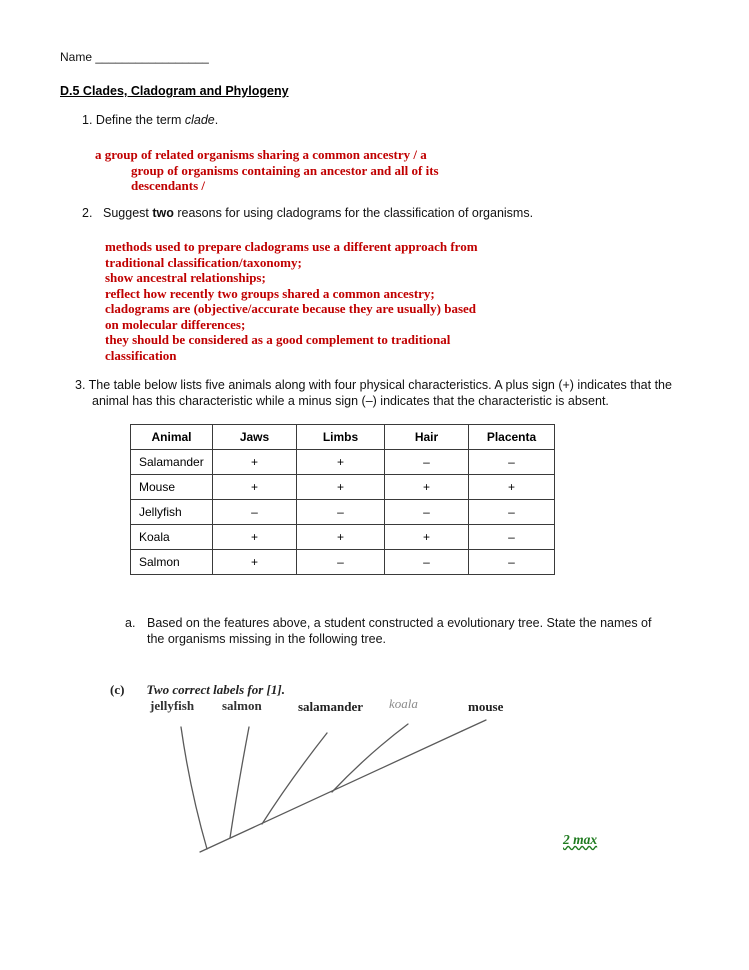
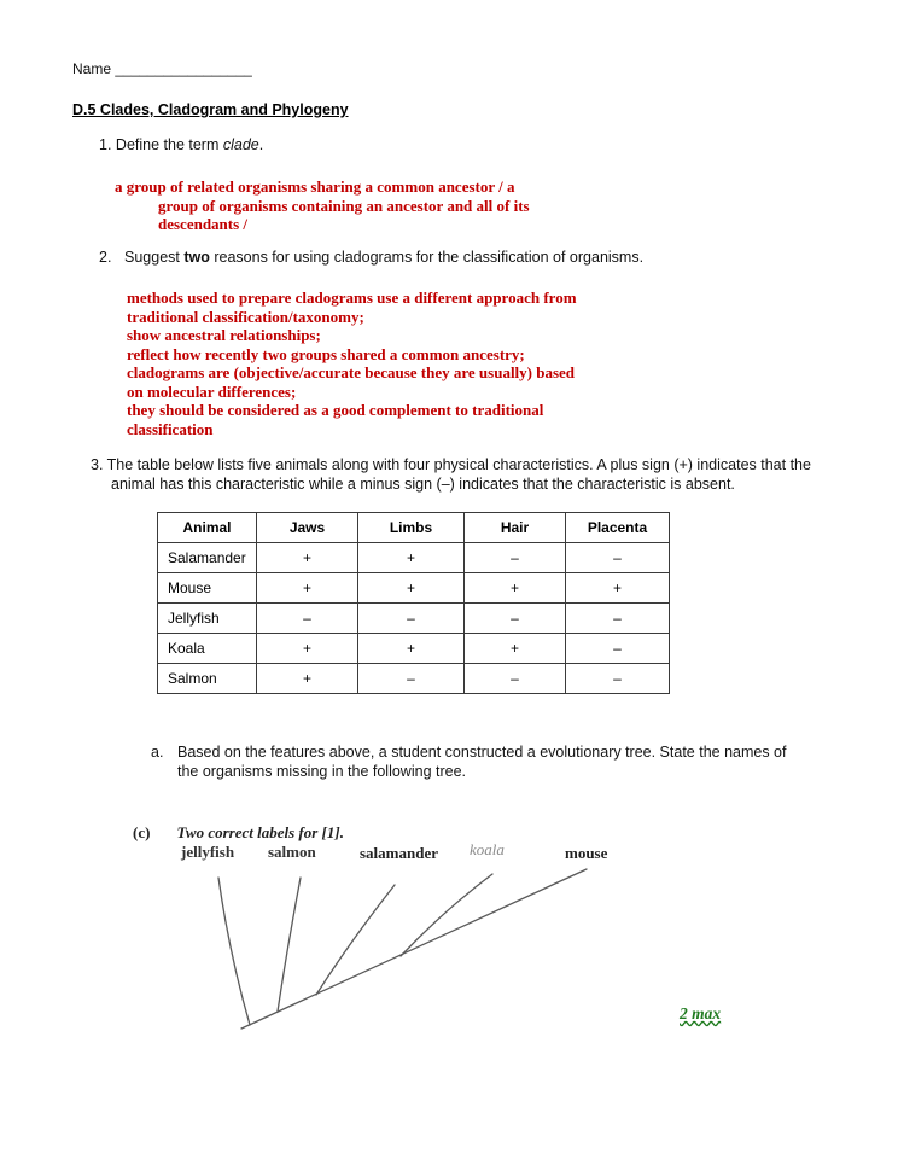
  Name _________________
  D.5 Clades, Cladogram and Phylogeny
  1. Define the term clade.
- a group of related organisms sharing a common ancestry / a
+ a group of related organisms sharing a common ancestor / a
  group of organisms containing an ancestor and all of its
  descendants /
  2. Suggest two reasons for using cladograms for the classification of organisms.
  methods used to prepare cladograms use a different approach from
  traditional classification/taxonomy;
  show ancestral relationships;
  reflect how recently two groups shared a common ancestry;
  cladograms are (objective/accurate because they are usually) based
  on molecular differences;
  they should be considered as a good complement to traditional
  classification
  3. The table below lists five animals along with four physical characteristics. A plus sign (+) indicates that the animal has this characteristic while a minus sign (–) indicates that the characteristic is absent.
  Animal	Jaws	Limbs	Hair	Placenta
  Salamander	+	+	–	–
  Mouse	+	+	+	+
  Jellyfish	–	–	–	–
  Koala	+	+	+	–
  Salmon	+	–	–	–
  a. Based on the features above, a student constructed a evolutionary tree. State the names of the organisms missing in the following tree.
  (c) Two correct labels for [1].
  jellyfish
  salmon
  salamander
  koala
  mouse
  2 max
